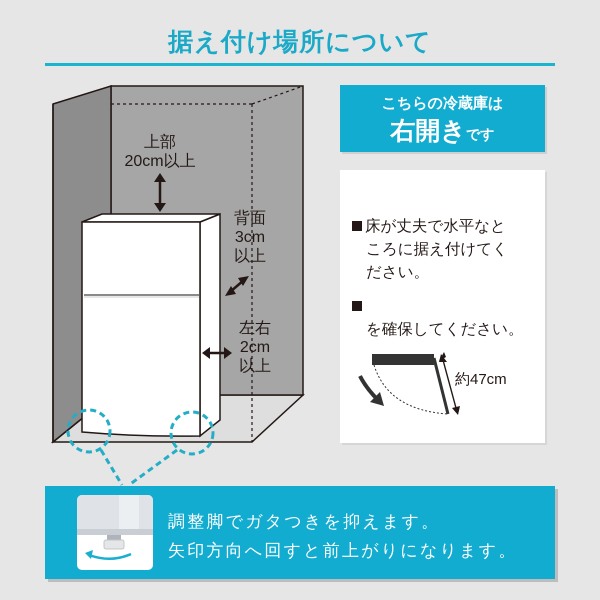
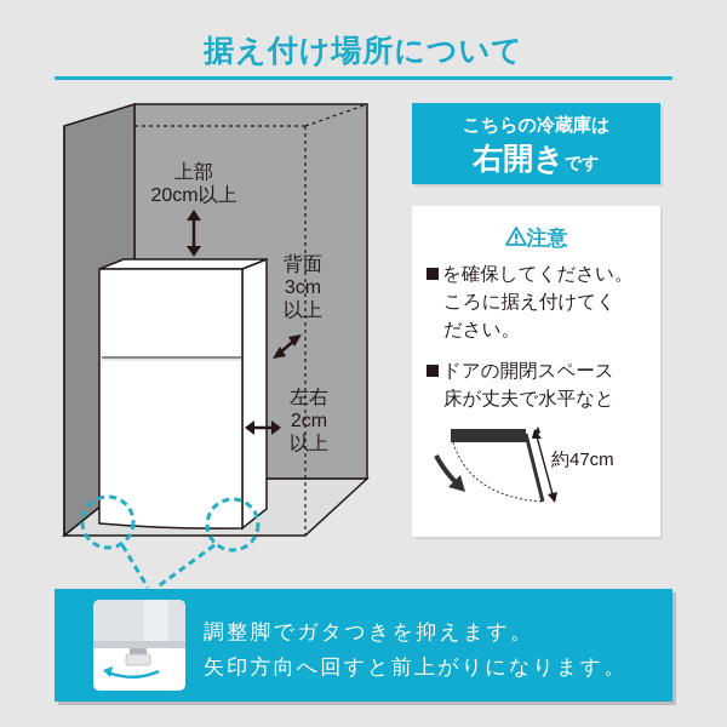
  据え付け場所について
  上部
  20cm以上
  背面
  3cm
  以上
  左右
  2cm
  以上
  こちらの冷蔵庫は
  右開きです
+ 注意
- 床が丈夫で水平なと
+ を確保してください。
  ころに据え付けてく
  ださい。
+ ドアの開閉スペース
- を確保してください。
+ 床が丈夫で水平なと
  約47cm
  調整脚でガタつきを抑えます。
  矢印方向へ回すと前上がりになります。
